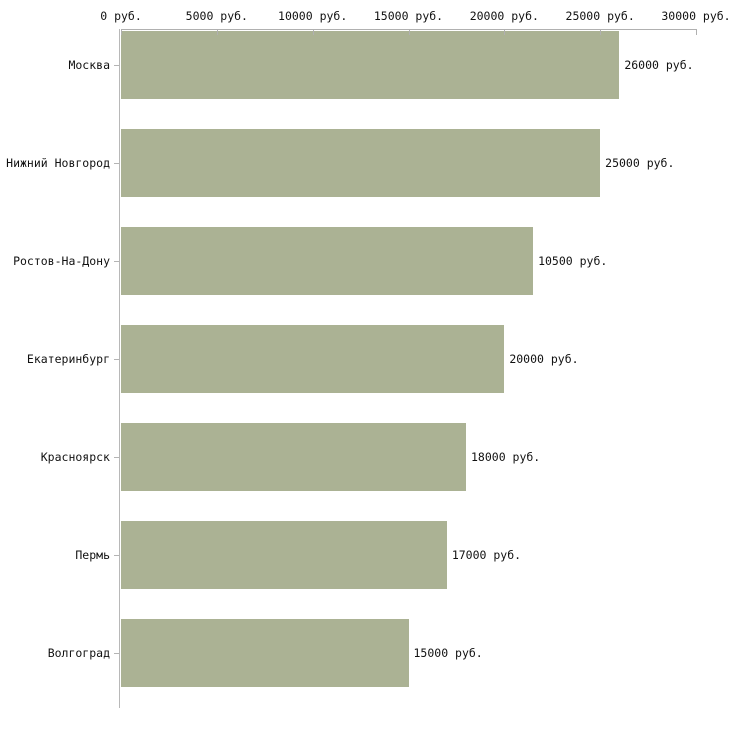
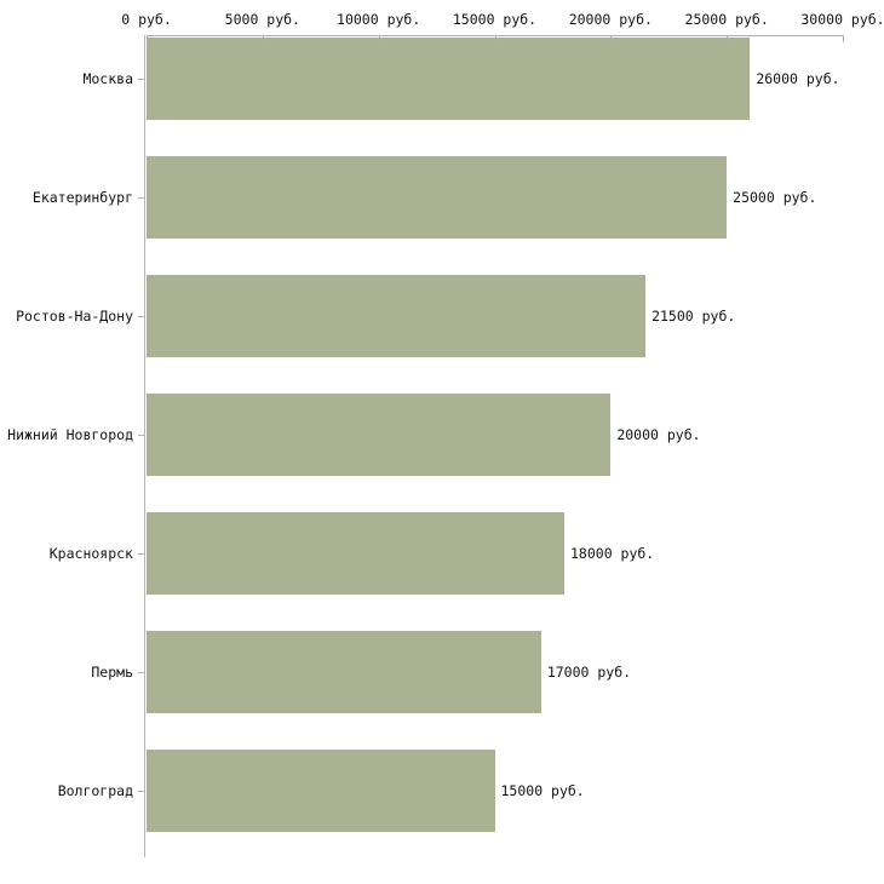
  Москва
  26000 руб.
- Нижний Новгород
+ Екатеринбург
  25000 руб.
  Ростов-На-Дону
- 10500 руб.
+ 21500 руб.
- Екатеринбург
+ Нижний Новгород
  20000 руб.
  Красноярск
  18000 руб.
  Пермь
  17000 руб.
  Волгоград
  15000 руб.
  0 руб.
  5000 руб.
  10000 руб.
  15000 руб.
  20000 руб.
  25000 руб.
  30000 руб.
